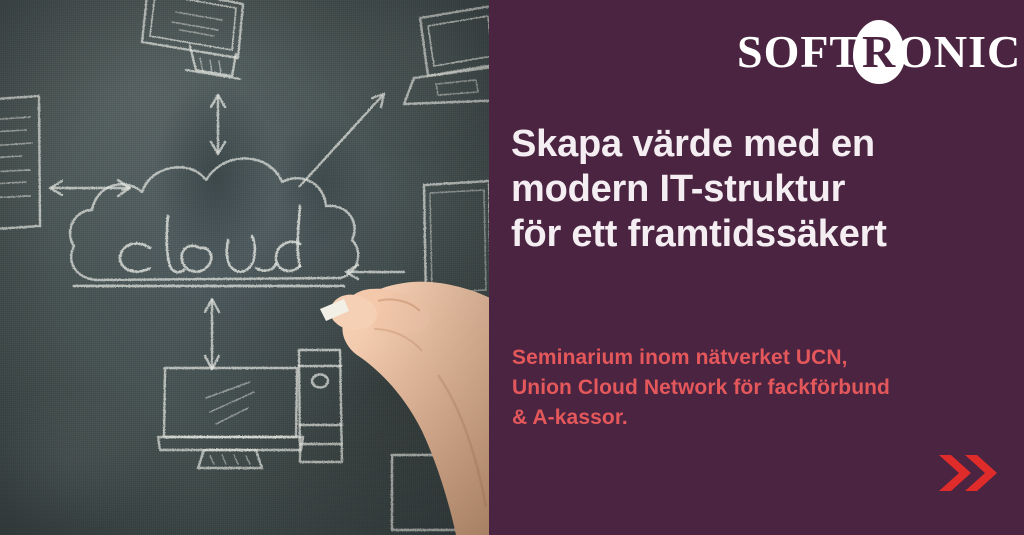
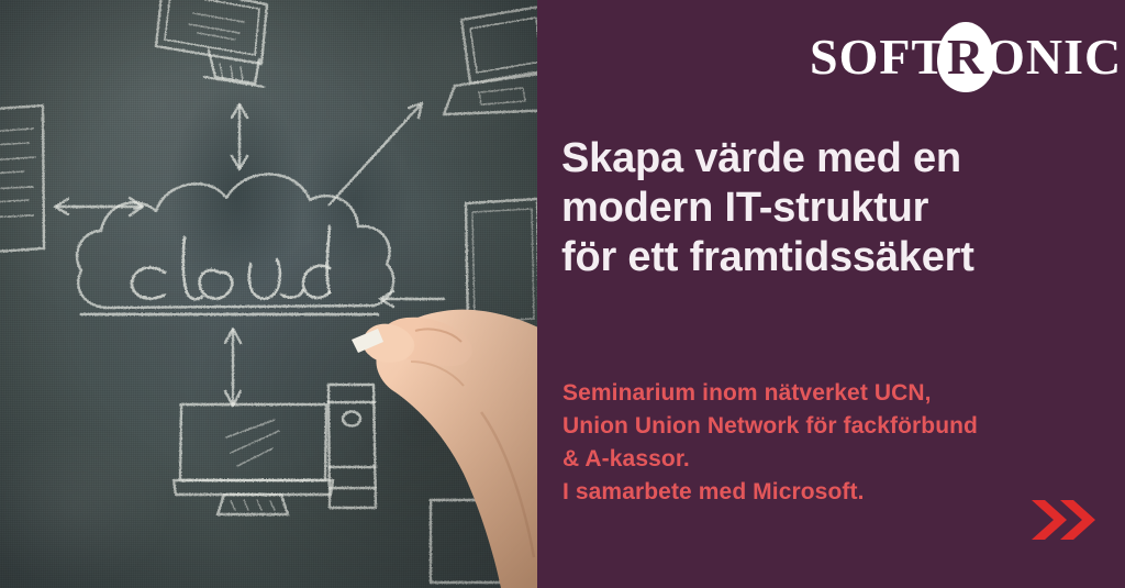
  SOFTRONIC
  Skapa värde med en
  modern IT-struktur
  för ett framtidssäkert
  Seminarium inom nätverket UCN,
- Union Cloud Network för fackförbund
+ Union Union Network för fackförbund
  & A-kassor.
+ I samarbete med Microsoft.
